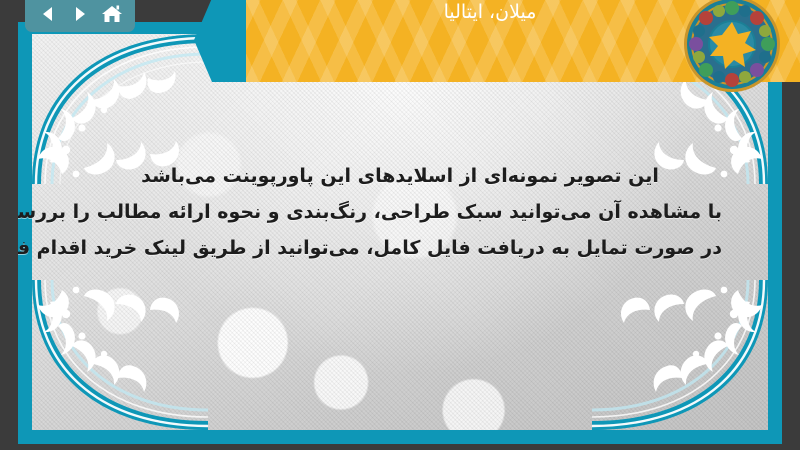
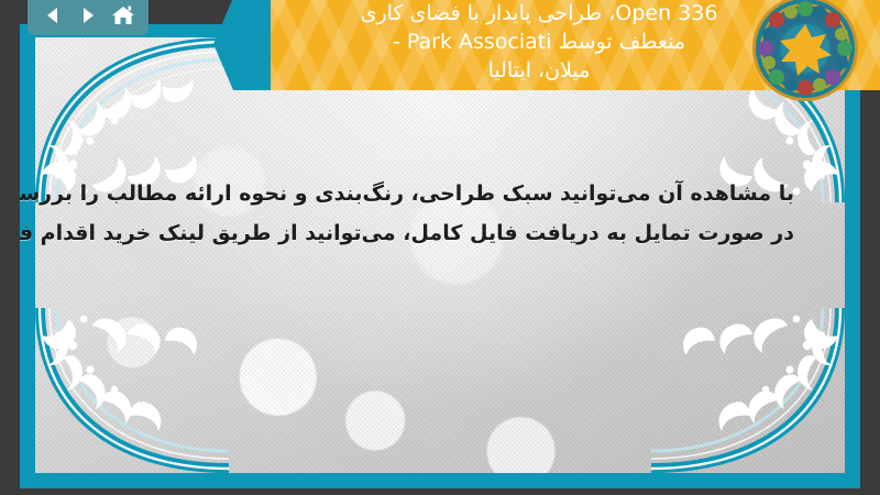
- این تصویر نمونه‌ای از اسلایدهای این پاورپوینت می‌باشد
  با مشاهده آن می‌توانید سبک طراحی، رنگ‌بندی و نحوه ارائه مطالب را بررس
  در صورت تمایل به دریافت فایل کامل، می‌توانید از طریق لینک خرید اقدام ف
+ Open 336، طراحی پایدار با فضای کاری
+ منعطف توسط Park Associati -
  میلان، ایتالیا
